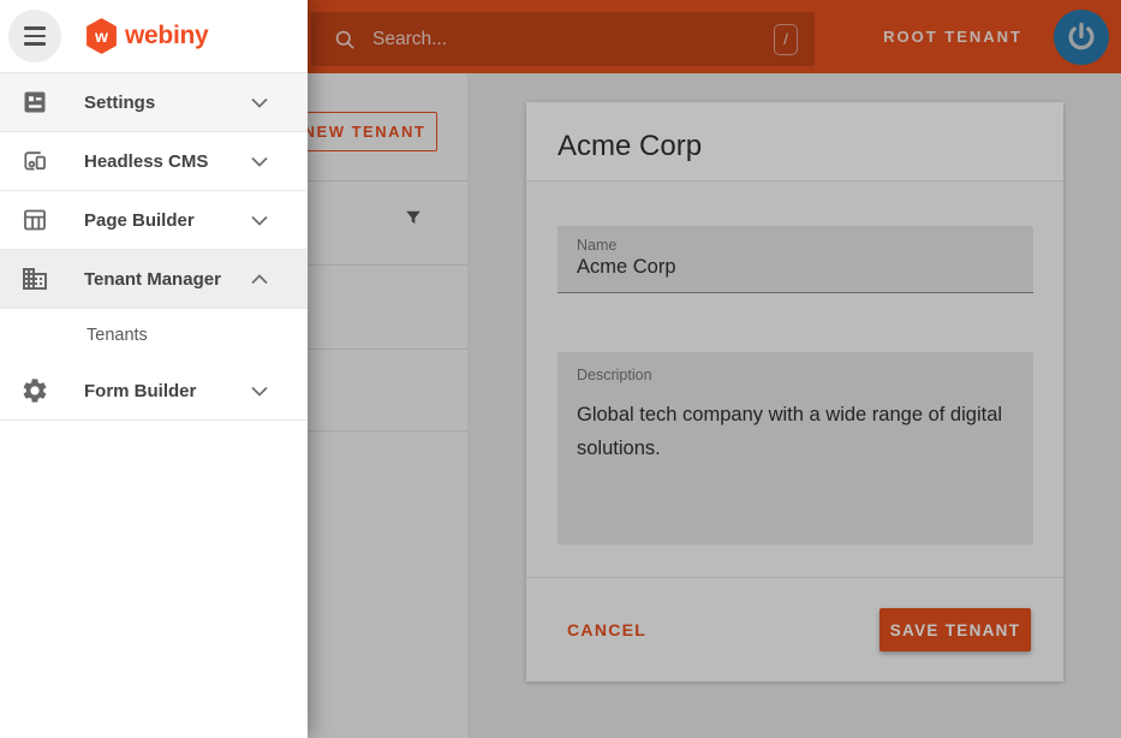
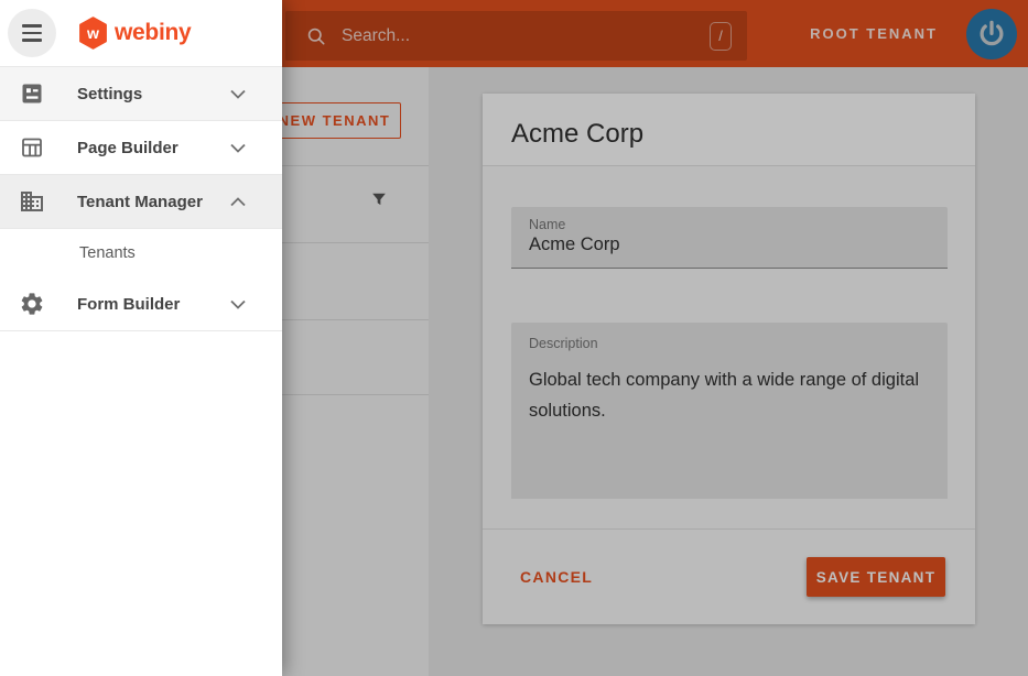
  Search...
  /
  ROOT TENANT
  NEW TENANT
  Acme Corp
  Name
  Acme Corp
  Description
  CANCEL
  SAVE TENANT
  w
  webiny
  Settings
- Headless CMS
  Page Builder
  Tenant Manager
  Tenants
  Form Builder
